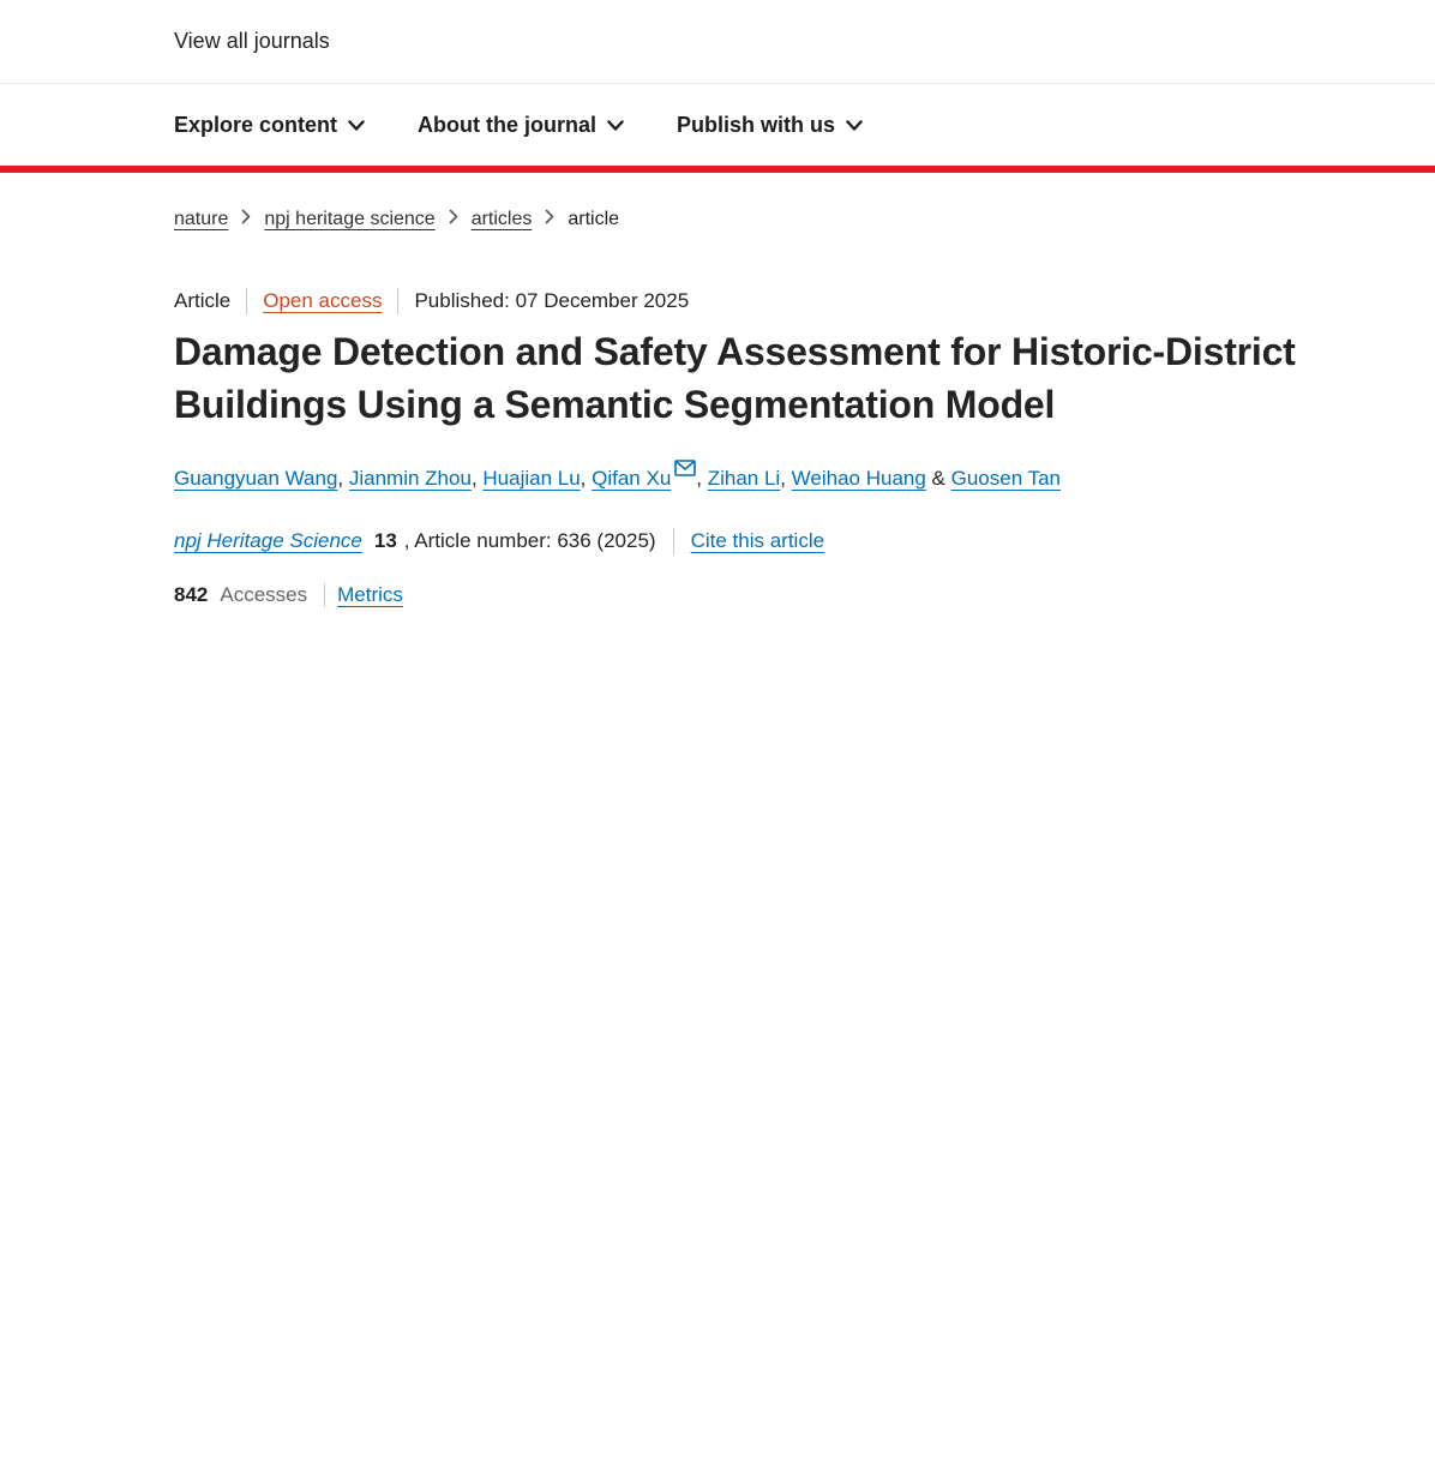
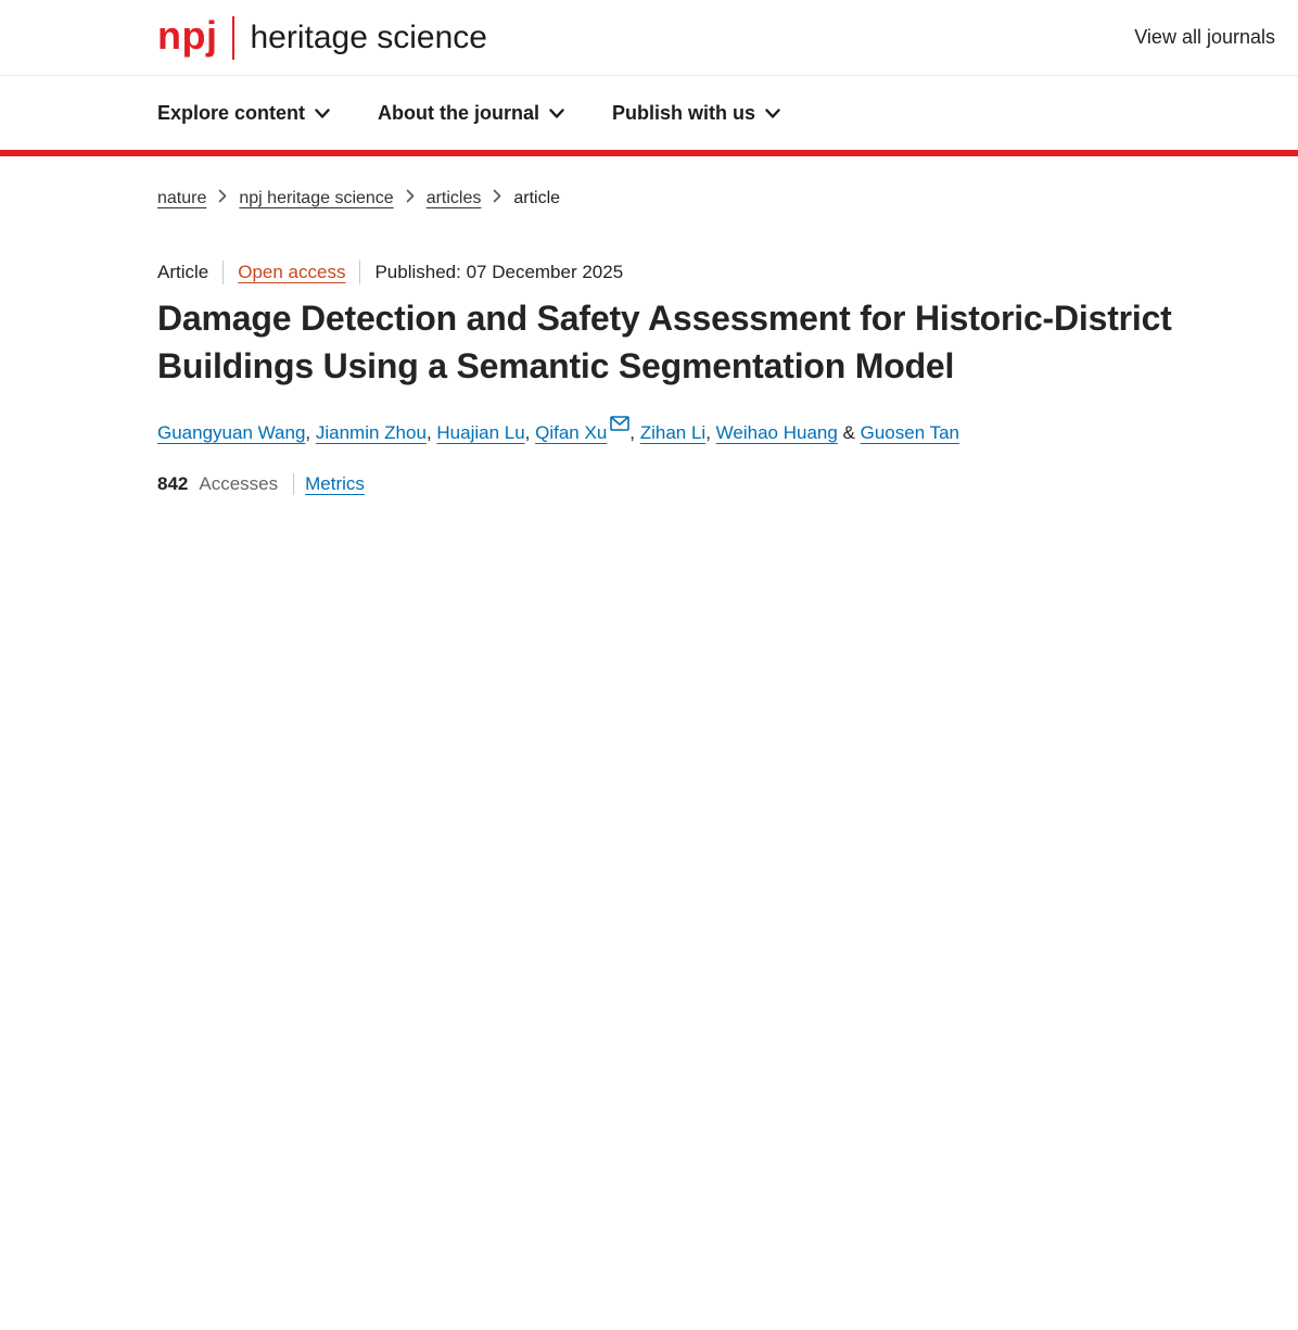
+ npj
+ heritage science
  View all journals
  Explore content
  About the journal
  Publish with us
  nature
  npj heritage science
  articles
  article
  Article
  Open access
  Published: 07 December 2025
  Damage Detection and Safety Assessment for Historic-District Buildings Using a Semantic Segmentation Model
  Guangyuan Wang, Jianmin Zhou, Huajian Lu, Qifan Xu , Zihan Li, Weihao Huang & Guosen Tan
- npj Heritage Science
- 13
- , Article number: 636 (2025)
- Cite this article
  842
  Accesses
  Metrics
